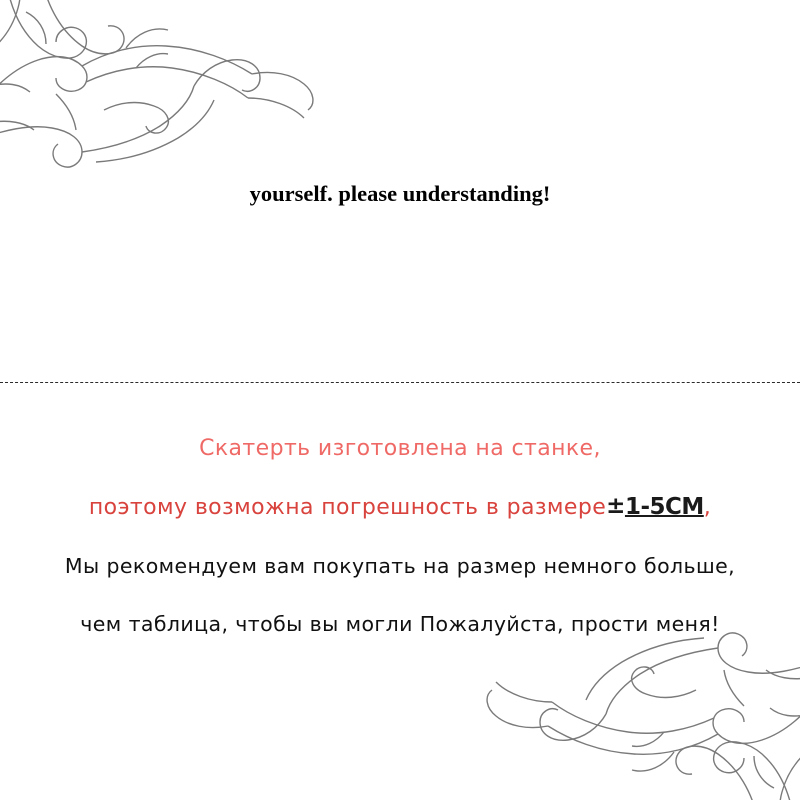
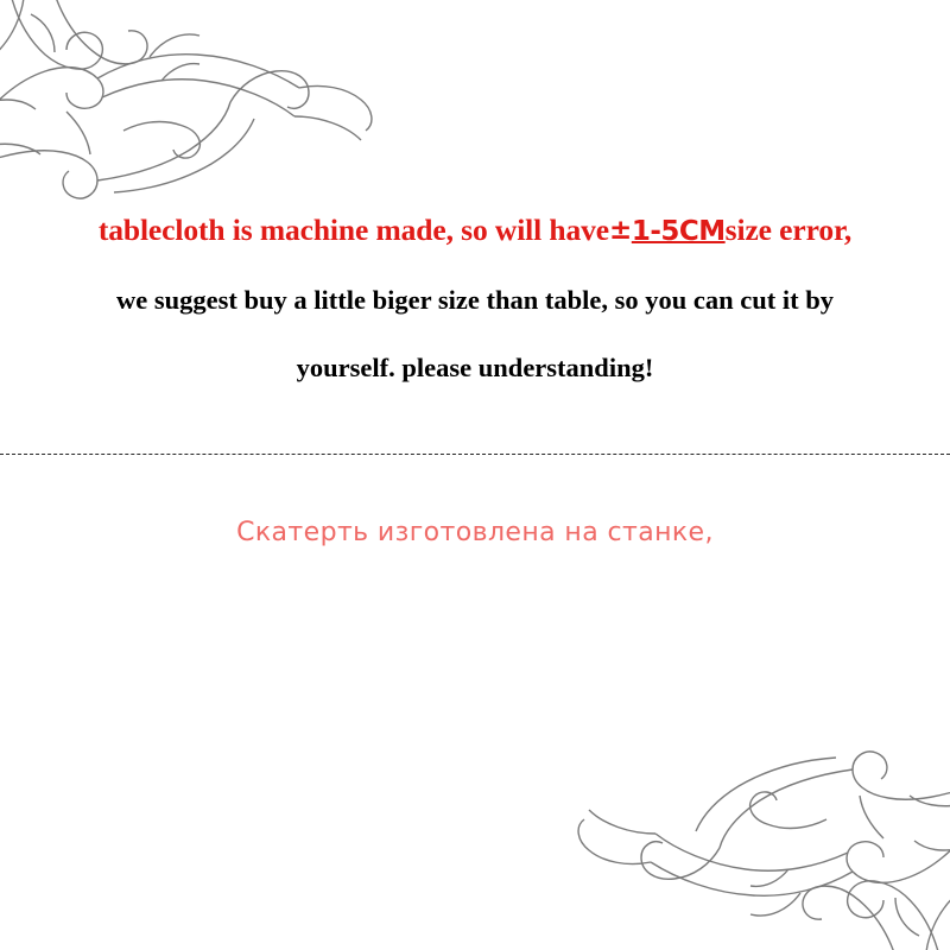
+ tablecloth is machine made, so will have±1-5CMsize error,
+ we suggest buy a little biger size than table, so you can cut it by
  yourself. please understanding!
  Скатерть изготовлена на станке,
- поэтому возможна погрешность в размере±1-5CM,
- Мы рекомендуем вам покупать на размер немного больше,
- чем таблица, чтобы вы могли Пожалуйста, прости меня!
